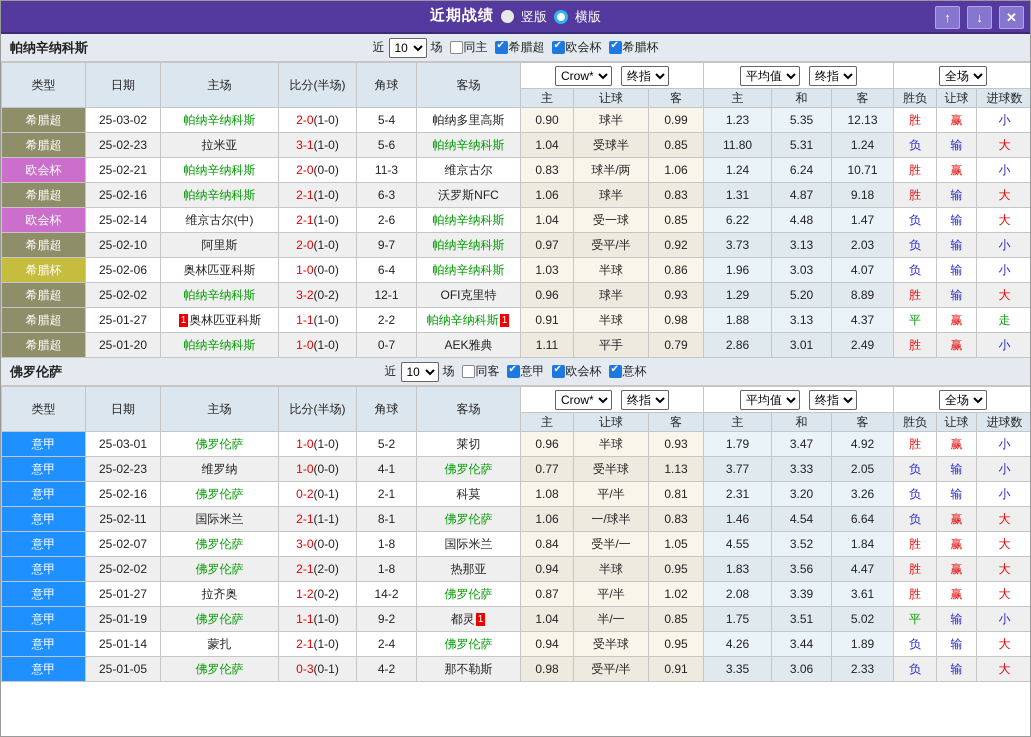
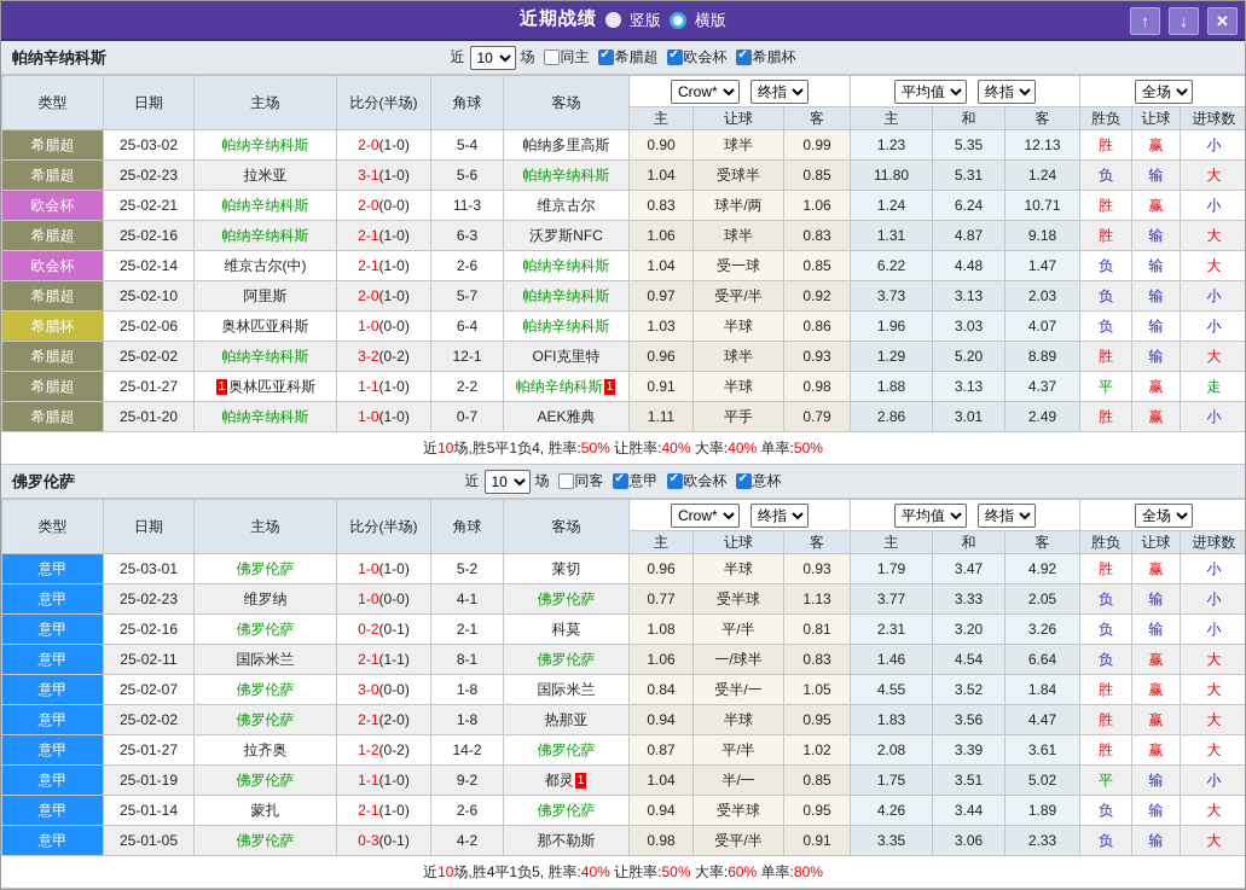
  近期战绩
  竖版
  横版
  ↑
  ↓
  ✕
  帕纳辛纳科斯
  近
  10
  场
  同主
  希腊超
  欧会杯
  希腊杯
  类型	日期	主场	比分(半场)	角球	客场	Crow* 终指	平均值 终指	全场
  主	让球	客	主	和	客	胜负	让球	进球数
  希腊超	25-03-02	帕纳辛纳科斯	2-0(1-0)	5-4	帕纳多里高斯	0.90	球半	0.99	1.23	5.35	12.13	胜	赢	小
  希腊超	25-02-23	拉米亚	3-1(1-0)	5-6	帕纳辛纳科斯	1.04	受球半	0.85	11.80	5.31	1.24	负	输	大
  欧会杯	25-02-21	帕纳辛纳科斯	2-0(0-0)	11-3	维京古尔	0.83	球半/两	1.06	1.24	6.24	10.71	胜	赢	小
  希腊超	25-02-16	帕纳辛纳科斯	2-1(1-0)	6-3	沃罗斯NFC	1.06	球半	0.83	1.31	4.87	9.18	胜	输	大
  欧会杯	25-02-14	维京古尔(中)	2-1(1-0)	2-6	帕纳辛纳科斯	1.04	受一球	0.85	6.22	4.48	1.47	负	输	大
- 希腊超	25-02-10	阿里斯	2-0(1-0)	9-7	帕纳辛纳科斯	0.97	受平/半	0.92	3.73	3.13	2.03	负	输	小
+ 希腊超	25-02-10	阿里斯	2-0(1-0)	5-7	帕纳辛纳科斯	0.97	受平/半	0.92	3.73	3.13	2.03	负	输	小
  希腊杯	25-02-06	奥林匹亚科斯	1-0(0-0)	6-4	帕纳辛纳科斯	1.03	半球	0.86	1.96	3.03	4.07	负	输	小
  希腊超	25-02-02	帕纳辛纳科斯	3-2(0-2)	12-1	OFI克里特	0.96	球半	0.93	1.29	5.20	8.89	胜	输	大
  希腊超	25-01-27	1 奥林匹亚科斯	1-1(1-0)	2-2	帕纳辛纳科斯 1	0.91	半球	0.98	1.88	3.13	4.37	平	赢	走
  希腊超	25-01-20	帕纳辛纳科斯	1-0(1-0)	0-7	AEK雅典	1.11	平手	0.79	2.86	3.01	2.49	胜	赢	小
+ 近10场,胜5平1负4, 胜率:50% 让胜率:40% 大率:40% 单率:50%
  佛罗伦萨
  近
  10
  场
  同客
  意甲
  欧会杯
  意杯
  类型	日期	主场	比分(半场)	角球	客场	Crow* 终指	平均值 终指	全场
  主	让球	客	主	和	客	胜负	让球	进球数
  意甲	25-03-01	佛罗伦萨	1-0(1-0)	5-2	莱切	0.96	半球	0.93	1.79	3.47	4.92	胜	赢	小
  意甲	25-02-23	维罗纳	1-0(0-0)	4-1	佛罗伦萨	0.77	受半球	1.13	3.77	3.33	2.05	负	输	小
  意甲	25-02-16	佛罗伦萨	0-2(0-1)	2-1	科莫	1.08	平/半	0.81	2.31	3.20	3.26	负	输	小
  意甲	25-02-11	国际米兰	2-1(1-1)	8-1	佛罗伦萨	1.06	一/球半	0.83	1.46	4.54	6.64	负	赢	大
  意甲	25-02-07	佛罗伦萨	3-0(0-0)	1-8	国际米兰	0.84	受半/一	1.05	4.55	3.52	1.84	胜	赢	大
  意甲	25-02-02	佛罗伦萨	2-1(2-0)	1-8	热那亚	0.94	半球	0.95	1.83	3.56	4.47	胜	赢	大
  意甲	25-01-27	拉齐奥	1-2(0-2)	14-2	佛罗伦萨	0.87	平/半	1.02	2.08	3.39	3.61	胜	赢	大
  意甲	25-01-19	佛罗伦萨	1-1(1-0)	9-2	都灵 1	1.04	半/一	0.85	1.75	3.51	5.02	平	输	小
- 意甲	25-01-14	蒙扎	2-1(1-0)	2-4	佛罗伦萨	0.94	受半球	0.95	4.26	3.44	1.89	负	输	大
+ 意甲	25-01-14	蒙扎	2-1(1-0)	2-6	佛罗伦萨	0.94	受半球	0.95	4.26	3.44	1.89	负	输	大
  意甲	25-01-05	佛罗伦萨	0-3(0-1)	4-2	那不勒斯	0.98	受平/半	0.91	3.35	3.06	2.33	负	输	大
+ 近10场,胜4平1负5, 胜率:40% 让胜率:50% 大率:60% 单率:80%
